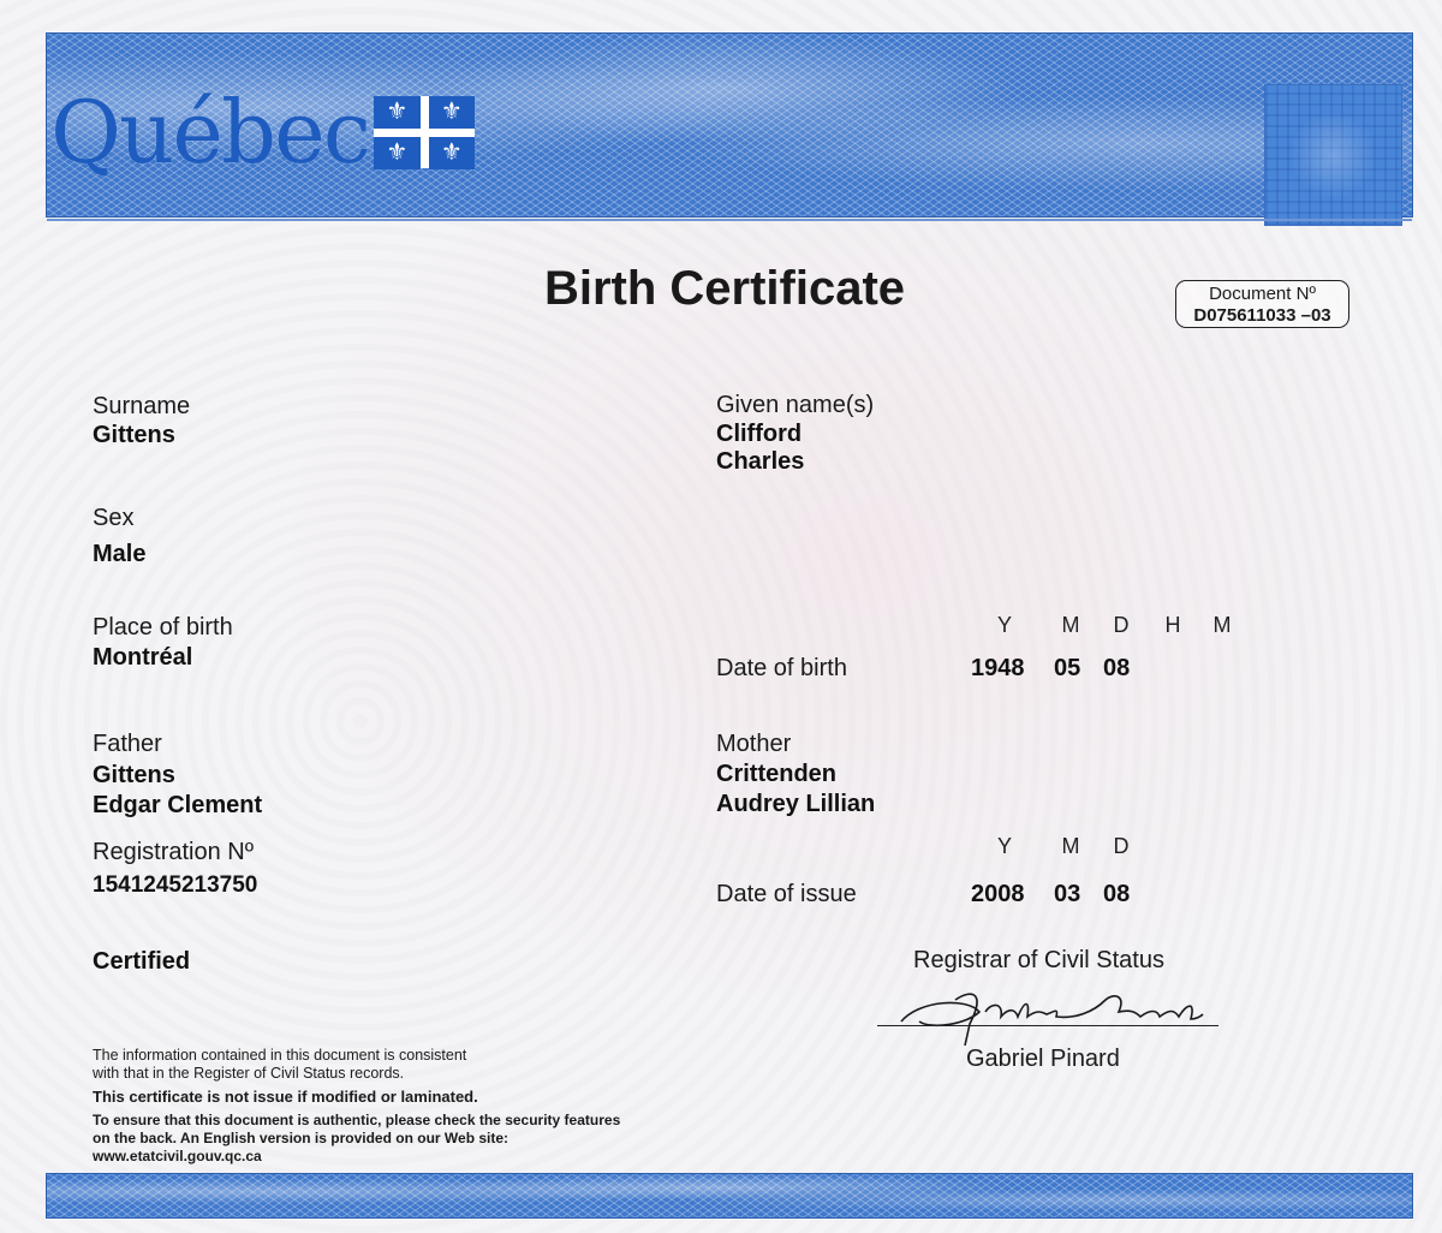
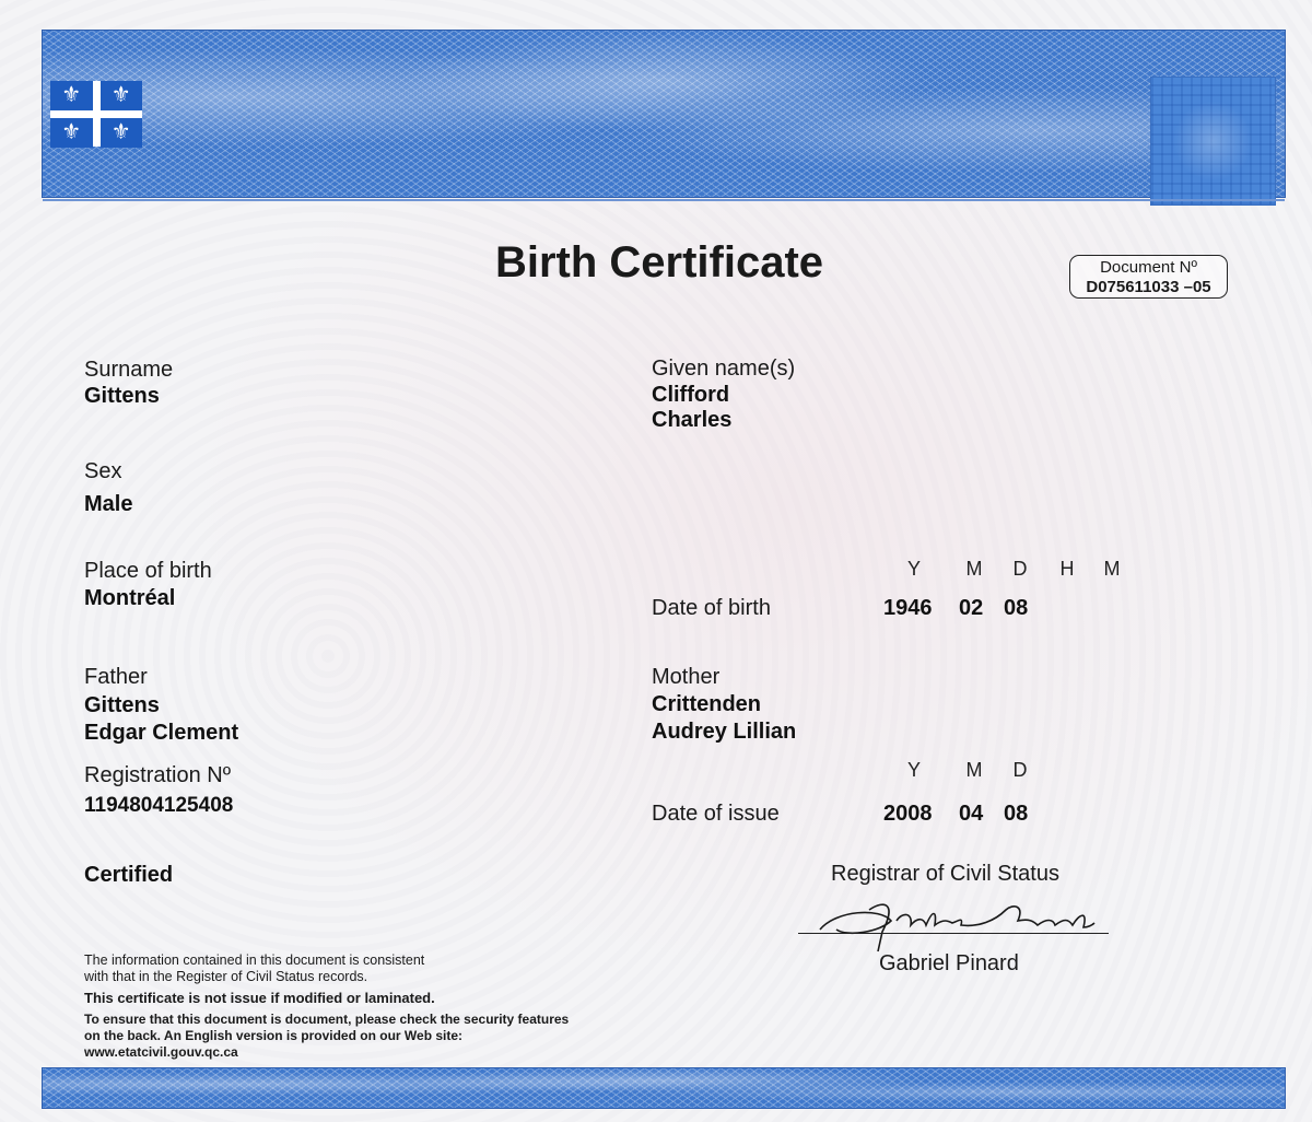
- Québec
  ⚜
  ⚜
  ⚜
  ⚜
  Birth Certificate
  Document Nº
- D075611033 –03
+ D075611033 –05
  Surname
  Gittens
  Sex
  Male
  Place of birth
  Montréal
  Father
  Gittens
  Edgar Clement
  Registration Nº
- 1541245213750
+ 1194804125408
  Certified
  Given name(s)
  Clifford
  Charles
  Y
  M
  D
  H
  M
  Date of birth
- 1948
+ 1946
- 05
+ 02
  08
  Mother
  Crittenden
  Audrey Lillian
  Y
  M
  D
  Date of issue
  2008
- 03
+ 04
  08
  Registrar of Civil Status
  Gabriel Pinard
  The information contained in this document is consistent
  with that in the Register of Civil Status records.
  This certificate is not issue if modified or laminated.
- To ensure that this document is authentic, please check the security features
+ To ensure that this document is document, please check the security features
  on the back. An English version is provided on our Web site:
  www.etatcivil.gouv.qc.ca
